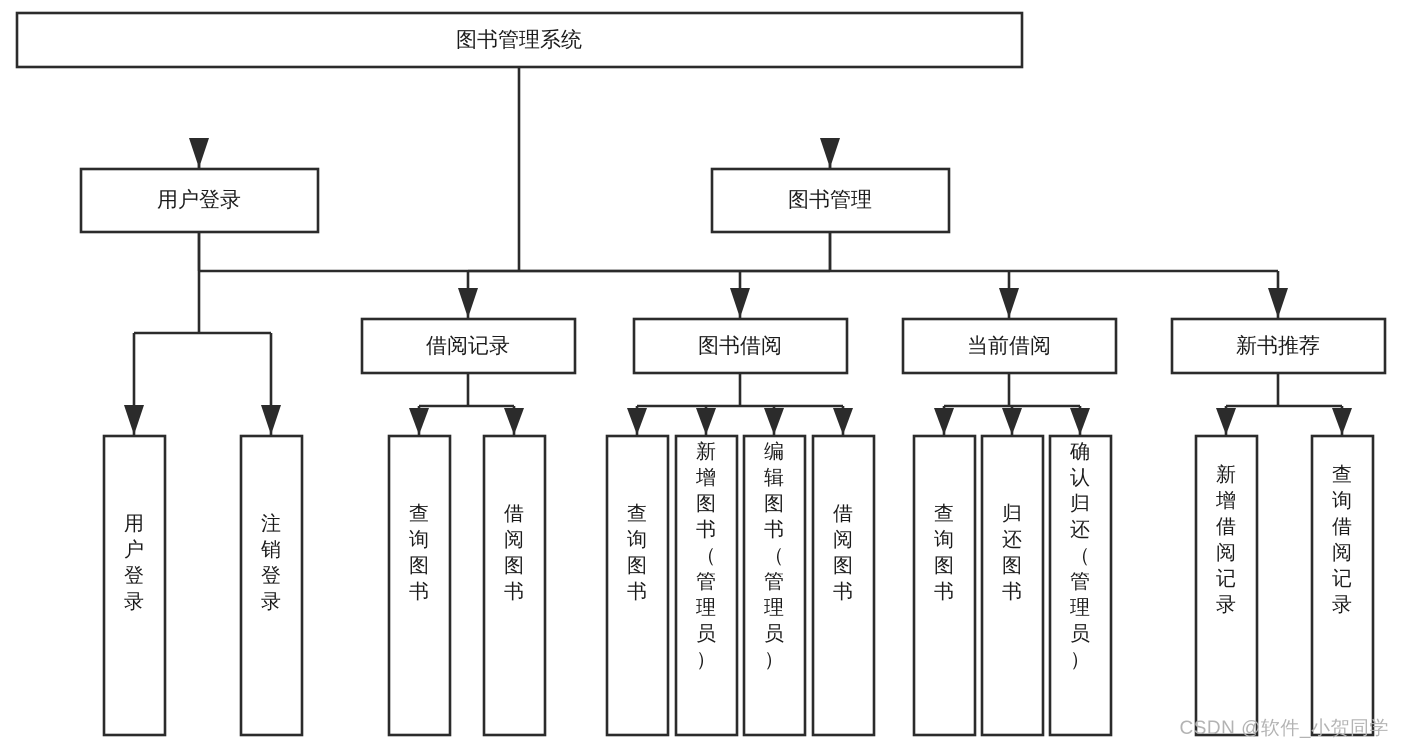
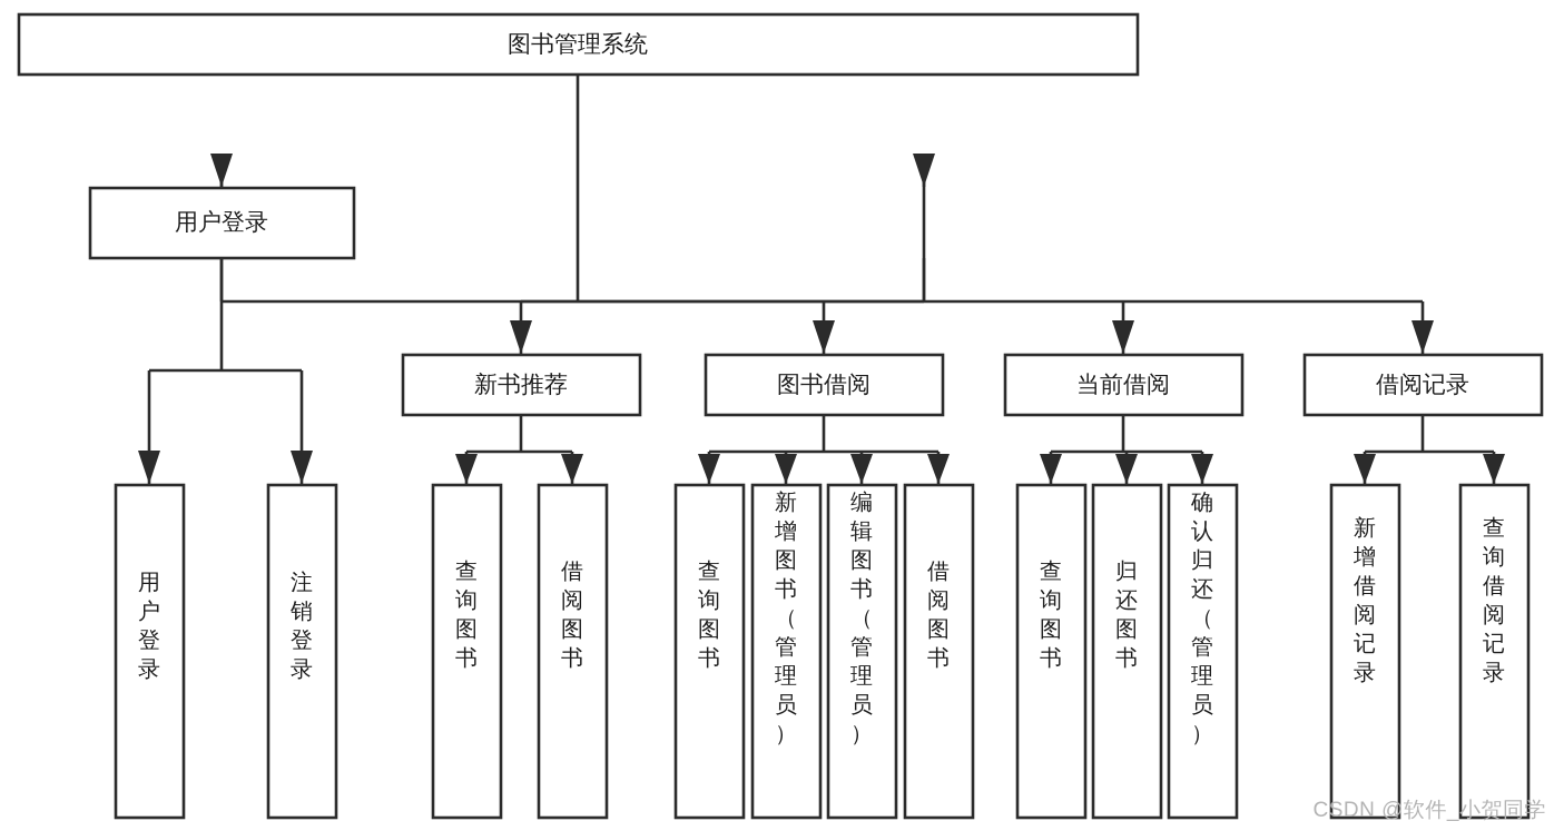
  图书管理系统
  用户登录
- 图书管理
- 借阅记录
+ 新书推荐
  图书借阅
  当前借阅
- 新书推荐
+ 借阅记录
  用户登录
  注销登录
  查询图书
  借阅图书
  查询图书
  新增图书（管理员）
  编辑图书（管理员）
  借阅图书
  查询图书
  归还图书
  确认归还（管理员）
  新增借阅记录
  查询借阅记录
  CSDN @软件_小贺同学
